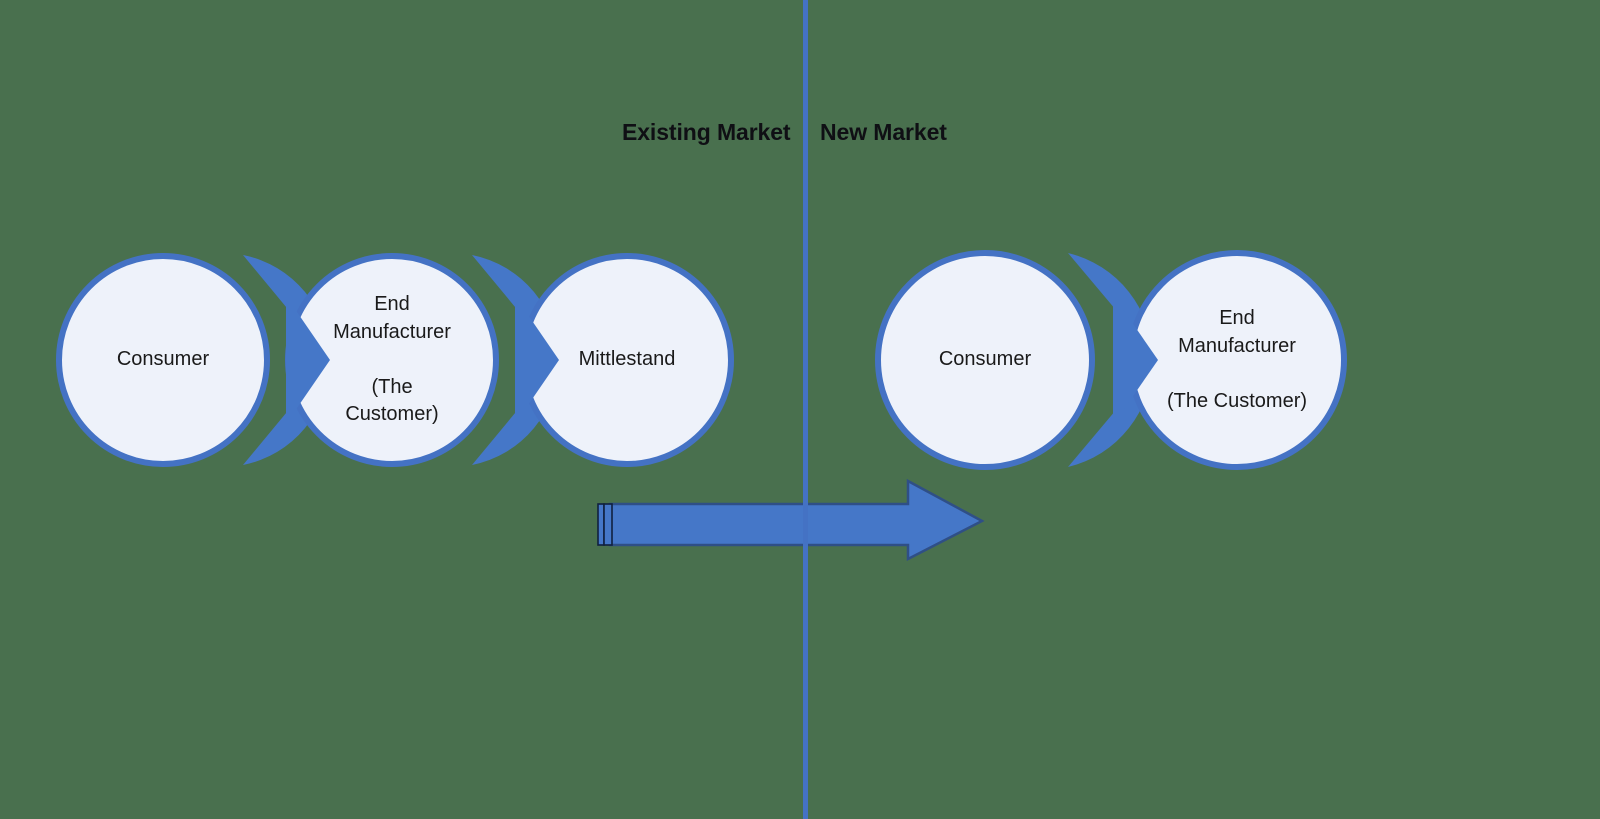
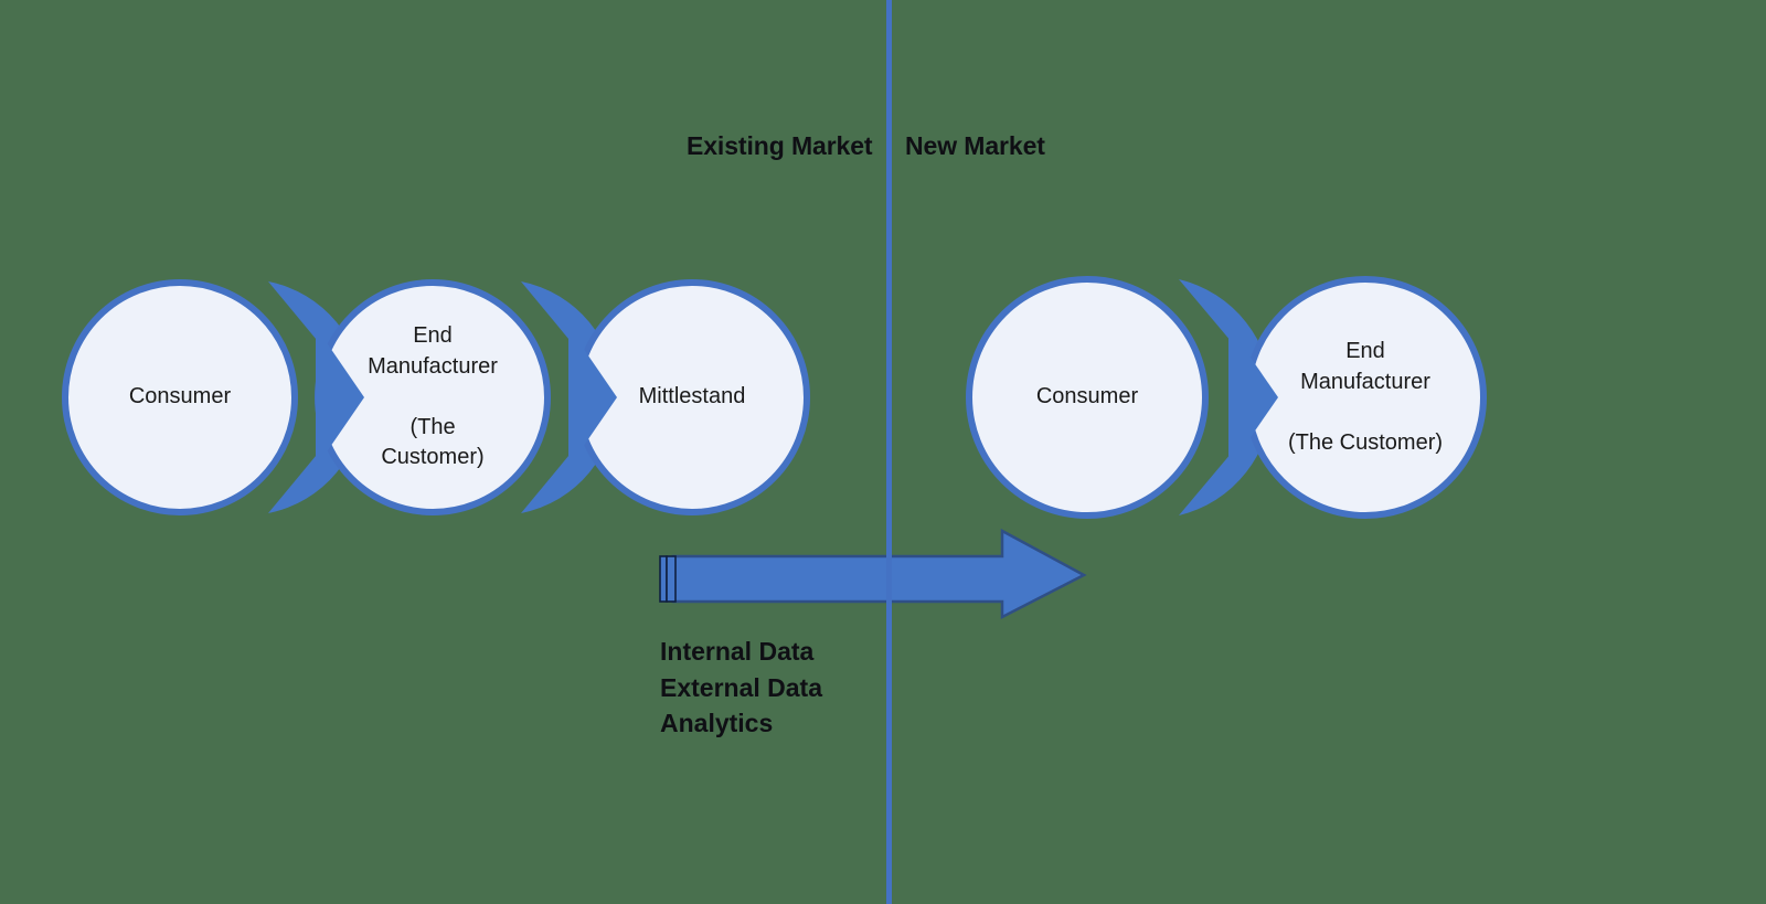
  Existing Market
  New Market
  Consumer
  End
  Manufacturer
  (The
  Customer)
  Mittlestand
  Consumer
  End
  Manufacturer
  (The Customer)
+ Internal Data
+ External Data
+ Analytics
